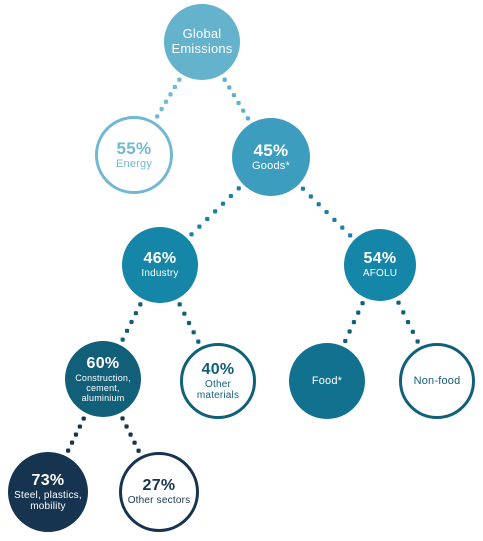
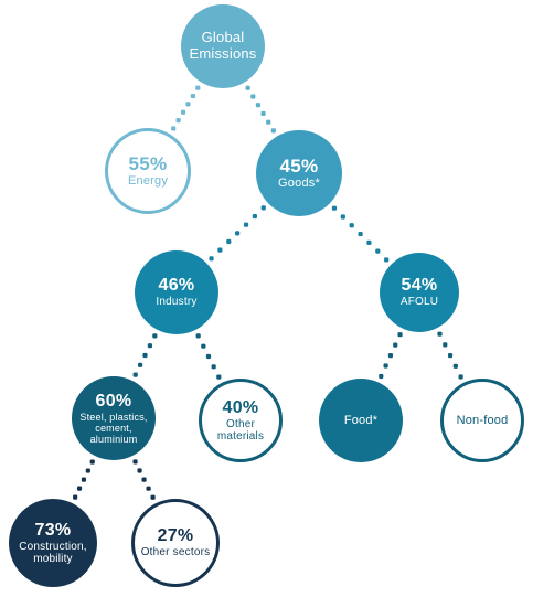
  Global
  Emissions
  55%
  Energy
  45%
  Goods*
  46%
  Industry
  54%
  AFOLU
  60%
- Construction,
+ Steel, plastics,
  cement,
  aluminium
  40%
  Other
  materials
  Food*
  Non-food
  73%
- Steel, plastics,
+ Construction,
  mobility
  27%
  Other sectors
